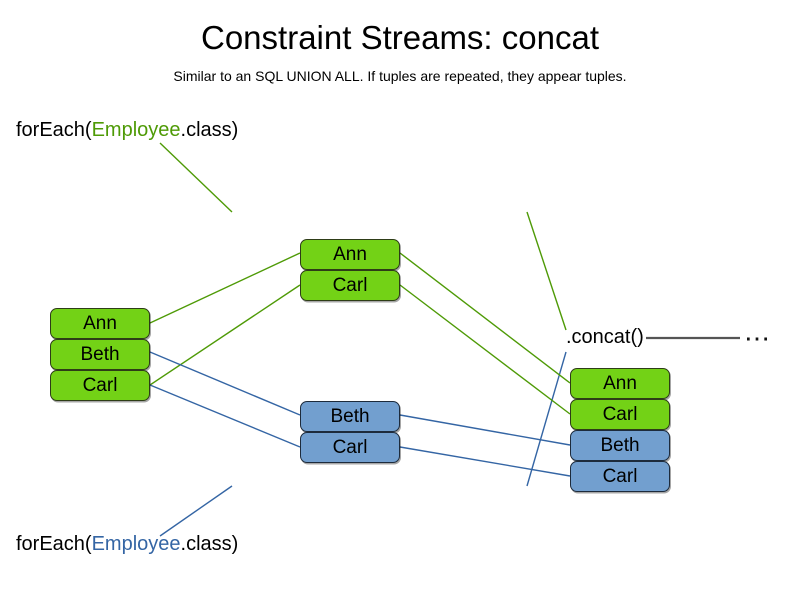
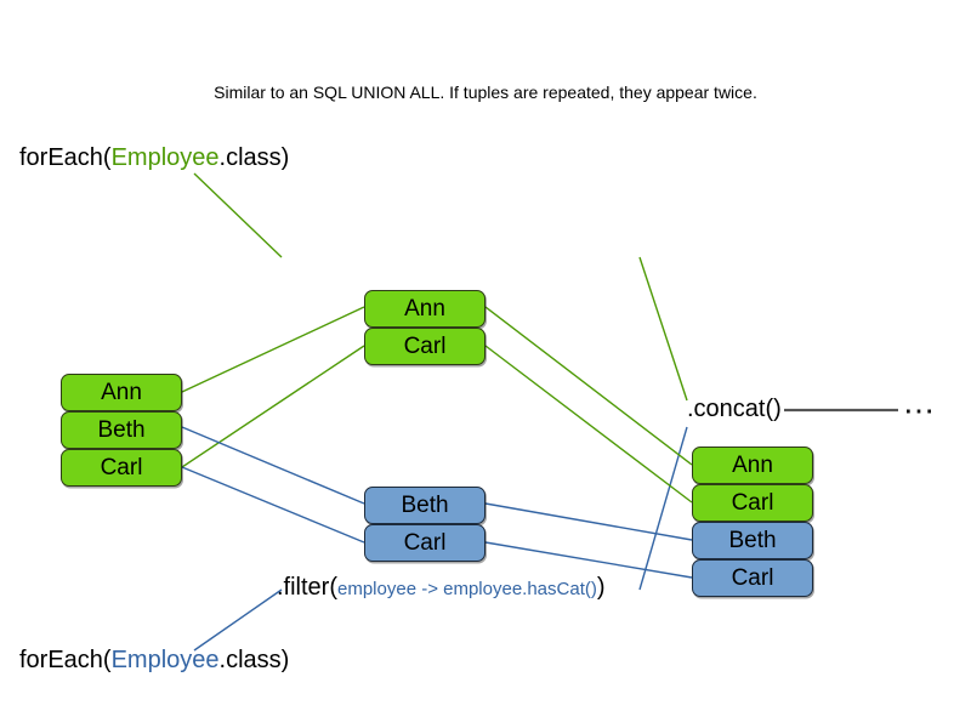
- Constraint Streams: concat
- Similar to an SQL UNION ALL. If tuples are repeated, they appear tuples.
+ Similar to an SQL UNION ALL. If tuples are repeated, they appear twice.
  forEach(Employee.class)
+ .filter(employee -> employee.hasCat())
  forEach(Employee.class)
  .concat()
  ⋯
  Ann
  Beth
  Carl
  Ann
  Carl
  Beth
  Carl
  Ann
  Carl
  Beth
  Carl
